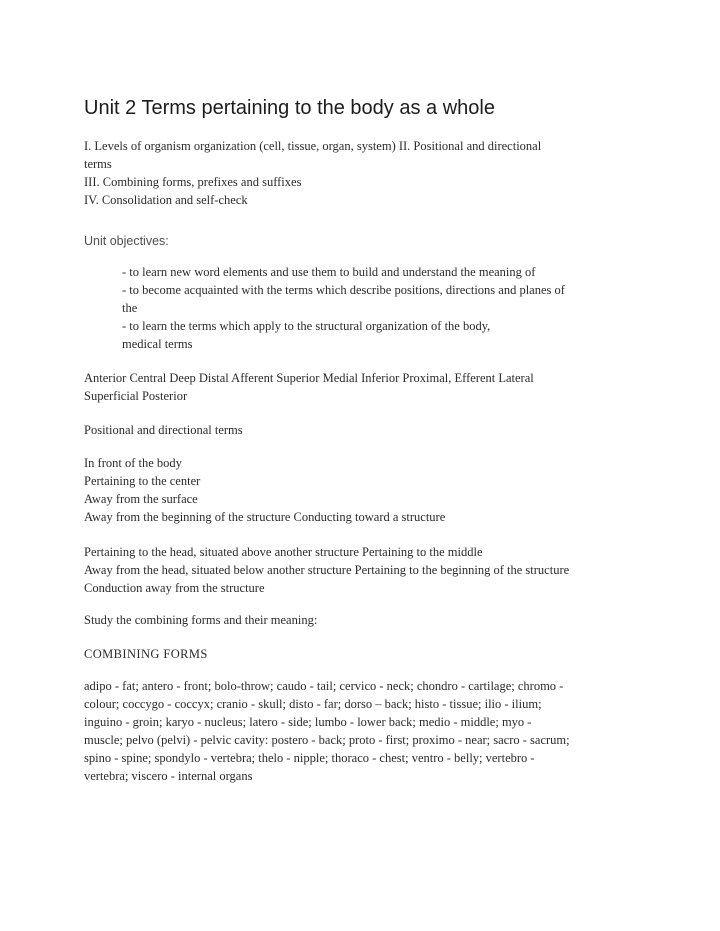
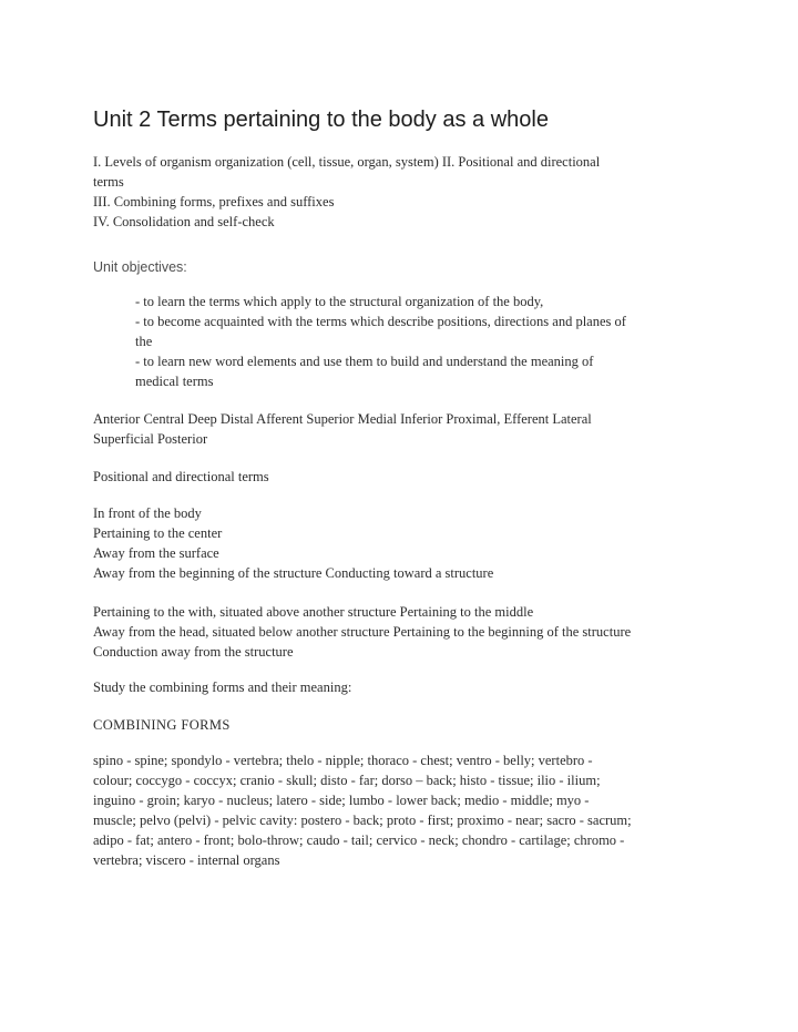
  Unit 2 Terms pertaining to the body as a whole
  I. Levels of organism organization (cell, tissue, organ, system) II. Positional and directional
  terms
  III. Combining forms, prefixes and suffixes
  IV. Consolidation and self-check
  Unit objectives:
- - to learn new word elements and use them to build and understand the meaning of
+ - to learn the terms which apply to the structural organization of the body,
  - to become acquainted with the terms which describe positions, directions and planes of
  the
- - to learn the terms which apply to the structural organization of the body,
+ - to learn new word elements and use them to build and understand the meaning of
  medical terms
  Anterior Central Deep Distal Afferent Superior Medial Inferior Proximal, Efferent Lateral
  Superficial Posterior
  Positional and directional terms
  In front of the body
  Pertaining to the center
  Away from the surface
  Away from the beginning of the structure Conducting toward a structure
- Pertaining to the head, situated above another structure Pertaining to the middle
+ Pertaining to the with, situated above another structure Pertaining to the middle
  Away from the head, situated below another structure Pertaining to the beginning of the structure
  Conduction away from the structure
  Study the combining forms and their meaning:
  COMBINING FORMS
- adipo - fat; antero - front; bolo-throw; caudo - tail; cervico - neck; chondro - cartilage; chromo -
+ spino - spine; spondylo - vertebra; thelo - nipple; thoraco - chest; ventro - belly; vertebro -
  colour; coccygo - coccyx; cranio - skull; disto - far; dorso – back; histo - tissue; ilio - ilium;
  inguino - groin; karyo - nucleus; latero - side; lumbo - lower back; medio - middle; myo -
  muscle; pelvo (pelvi) - pelvic cavity: postero - back; proto - first; proximo - near; sacro - sacrum;
- spino - spine; spondylo - vertebra; thelo - nipple; thoraco - chest; ventro - belly; vertebro -
+ adipo - fat; antero - front; bolo-throw; caudo - tail; cervico - neck; chondro - cartilage; chromo -
  vertebra; viscero - internal organs
